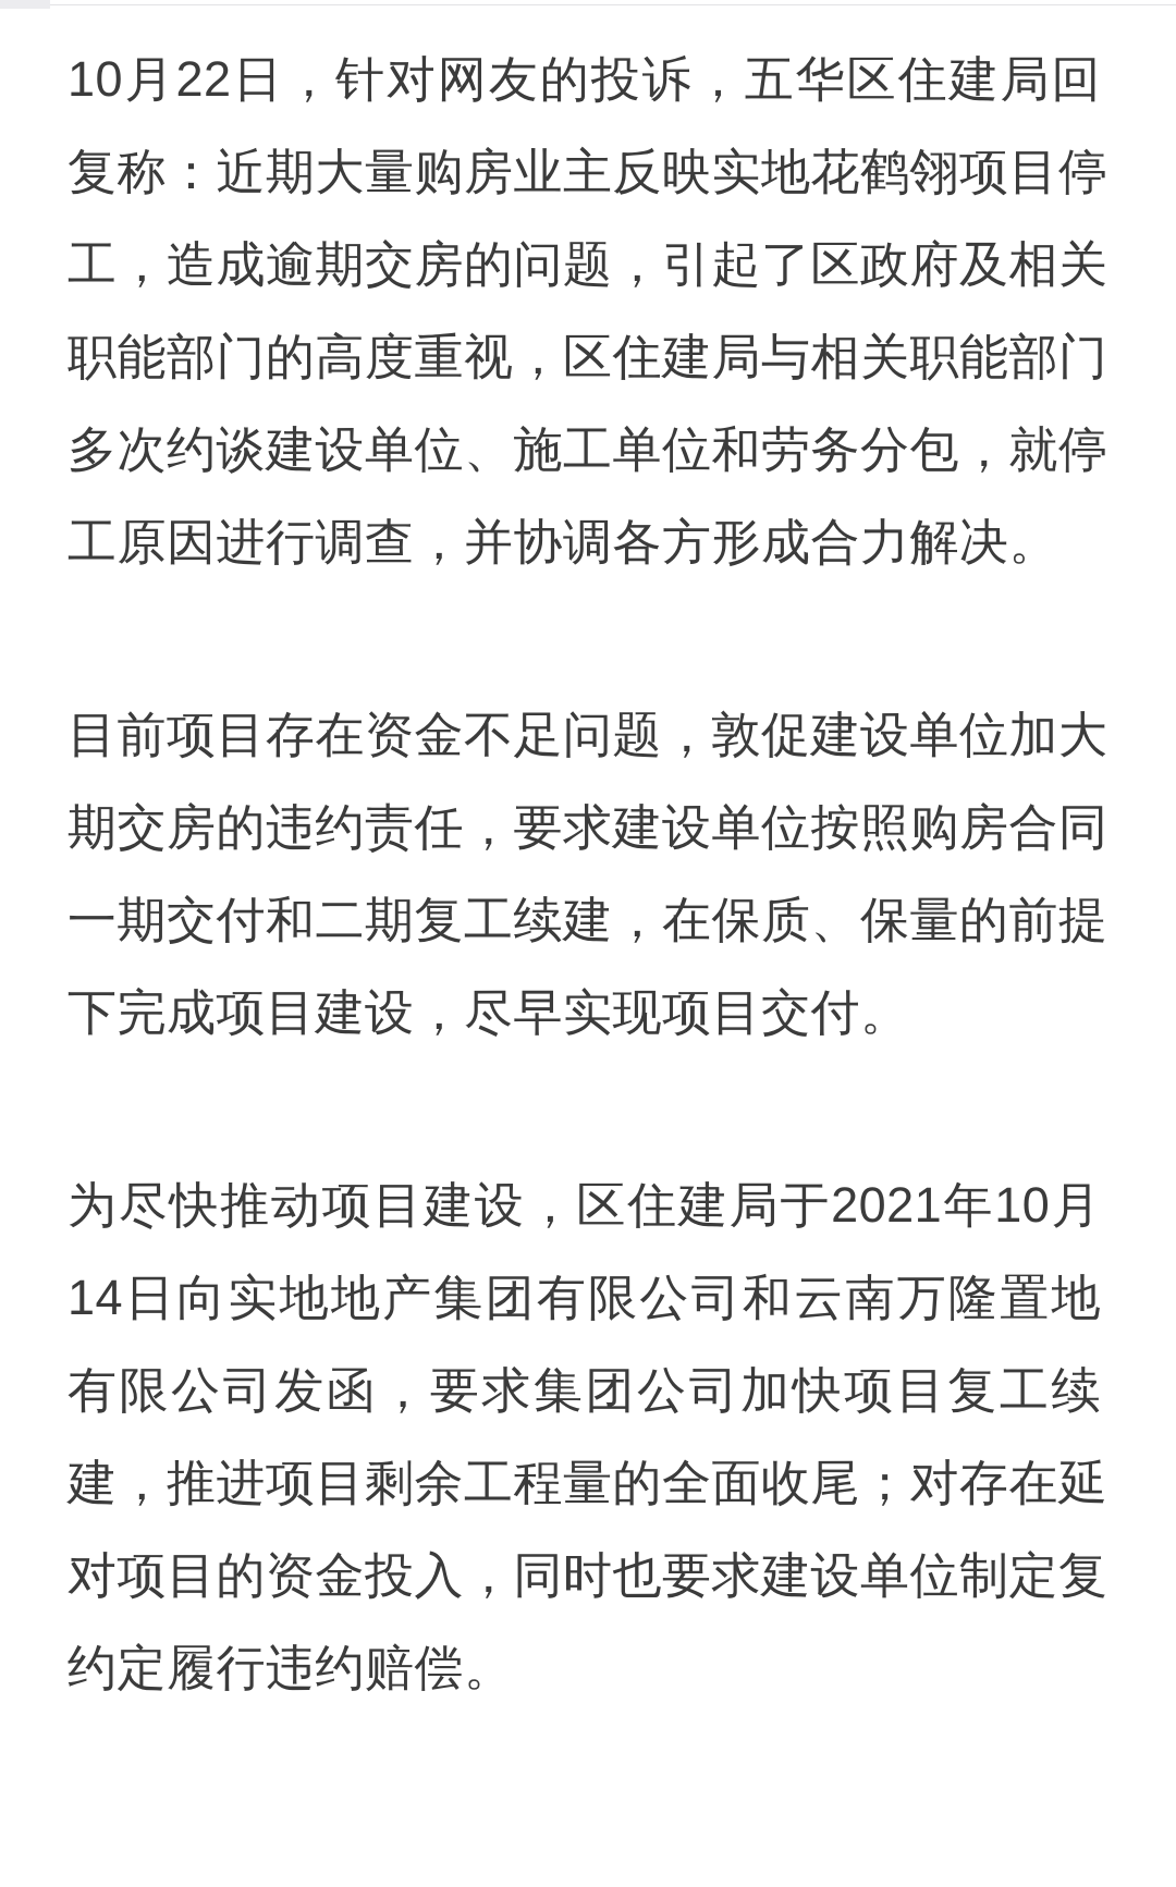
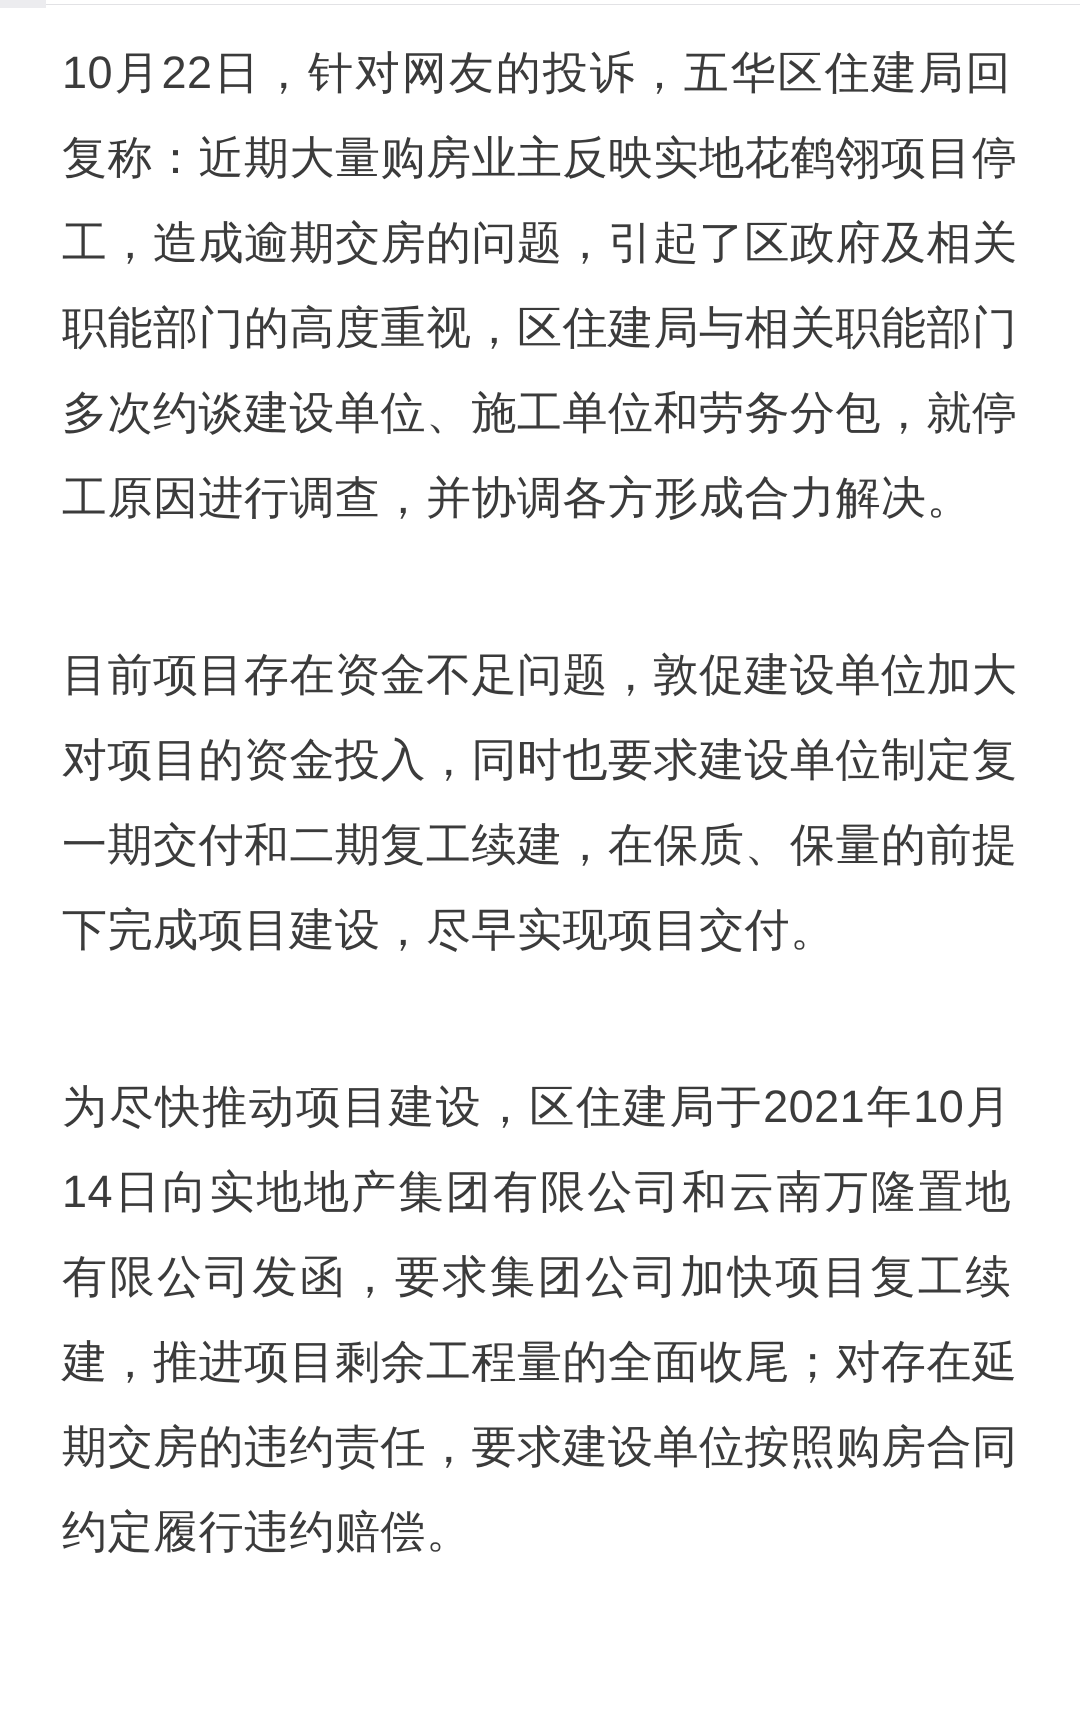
  10月22日，针对网友的投诉，五华区住建局回
  复称：近期大量购房业主反映实地花鹤翎项目停
  工，造成逾期交房的问题，引起了区政府及相关
  职能部门的高度重视，区住建局与相关职能部门
  多次约谈建设单位、施工单位和劳务分包，就停
  工原因进行调查，并协调各方形成合力解决。
  目前项目存在资金不足问题，敦促建设单位加大
- 期交房的违约责任，要求建设单位按照购房合同
+ 对项目的资金投入，同时也要求建设单位制定复
  一期交付和二期复工续建，在保质、保量的前提
  下完成项目建设，尽早实现项目交付。
  为尽快推动项目建设，区住建局于2021年10月
  14日向实地地产集团有限公司和云南万隆置地
  有限公司发函，要求集团公司加快项目复工续
  建，推进项目剩余工程量的全面收尾；对存在延
- 对项目的资金投入，同时也要求建设单位制定复
+ 期交房的违约责任，要求建设单位按照购房合同
  约定履行违约赔偿。
